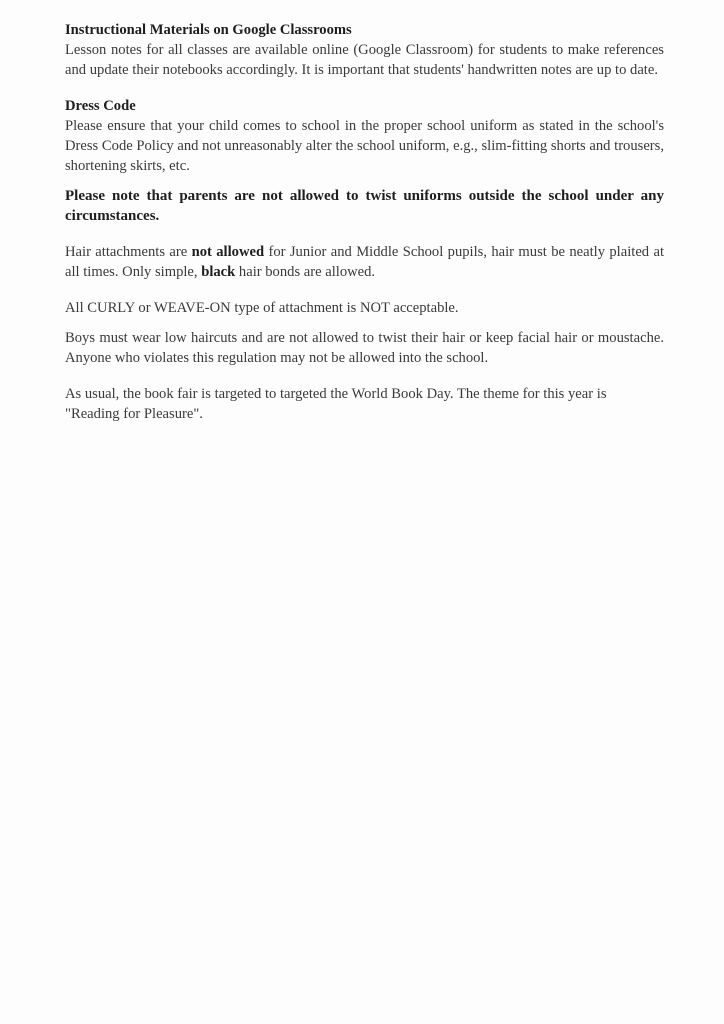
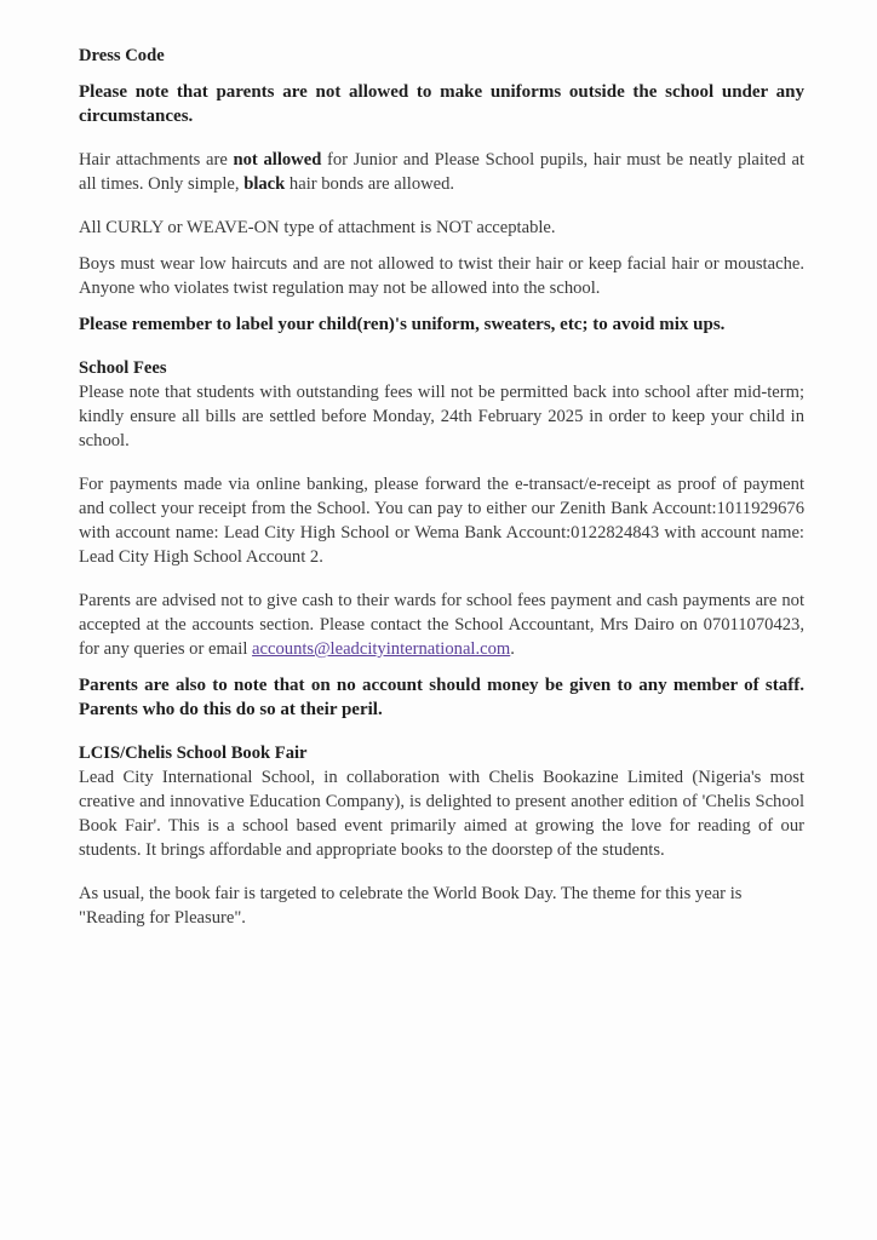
- Instructional Materials on Google Classrooms
- Lesson notes for all classes are available online (Google Classroom) for students to make references and update their notebooks accordingly. It is important that students' handwritten notes are up to date.
  Dress Code
- Please ensure that your child comes to school in the proper school uniform as stated in the school's Dress Code Policy and not unreasonably alter the school uniform, e.g., slim-fitting shorts and trousers, shortening skirts, etc.
- Please note that parents are not allowed to twist uniforms outside the school under any circumstances.
+ Please note that parents are not allowed to make uniforms outside the school under any circumstances.
- Hair attachments are not allowed for Junior and Middle School pupils, hair must be neatly plaited at all times. Only simple, black hair bonds are allowed.
+ Hair attachments are not allowed for Junior and Please School pupils, hair must be neatly plaited at all times. Only simple, black hair bonds are allowed.
  All CURLY or WEAVE-ON type of attachment is NOT acceptable.
- Boys must wear low haircuts and are not allowed to twist their hair or keep facial hair or moustache. Anyone who violates this regulation may not be allowed into the school.
+ Boys must wear low haircuts and are not allowed to twist their hair or keep facial hair or moustache. Anyone who violates twist regulation may not be allowed into the school.
+ Please remember to label your child(ren)'s uniform, sweaters, etc; to avoid mix ups.
+ School Fees
+ Please note that students with outstanding fees will not be permitted back into school after mid-term; kindly ensure all bills are settled before Monday, 24th February 2025 in order to keep your child in school.
+ For payments made via online banking, please forward the e-transact/e-receipt as proof of payment and collect your receipt from the School. You can pay to either our Zenith Bank Account:1011929676 with account name: Lead City High School or Wema Bank Account:0122824843 with account name: Lead City High School Account 2.
+ Parents are advised not to give cash to their wards for school fees payment and cash payments are not accepted at the accounts section. Please contact the School Accountant, Mrs Dairo on 07011070423, for any queries or email accounts@leadcityinternational.com.
+ Parents are also to note that on no account should money be given to any member of staff. Parents who do this do so at their peril.
+ LCIS/Chelis School Book Fair
+ Lead City International School, in collaboration with Chelis Bookazine Limited (Nigeria's most creative and innovative Education Company), is delighted to present another edition of 'Chelis School Book Fair'. This is a school based event primarily aimed at growing the love for reading of our students. It brings affordable and appropriate books to the doorstep of the students.
- As usual, the book fair is targeted to targeted the World Book Day. The theme for this year is "Reading for Pleasure".
+ As usual, the book fair is targeted to celebrate the World Book Day. The theme for this year is "Reading for Pleasure".
